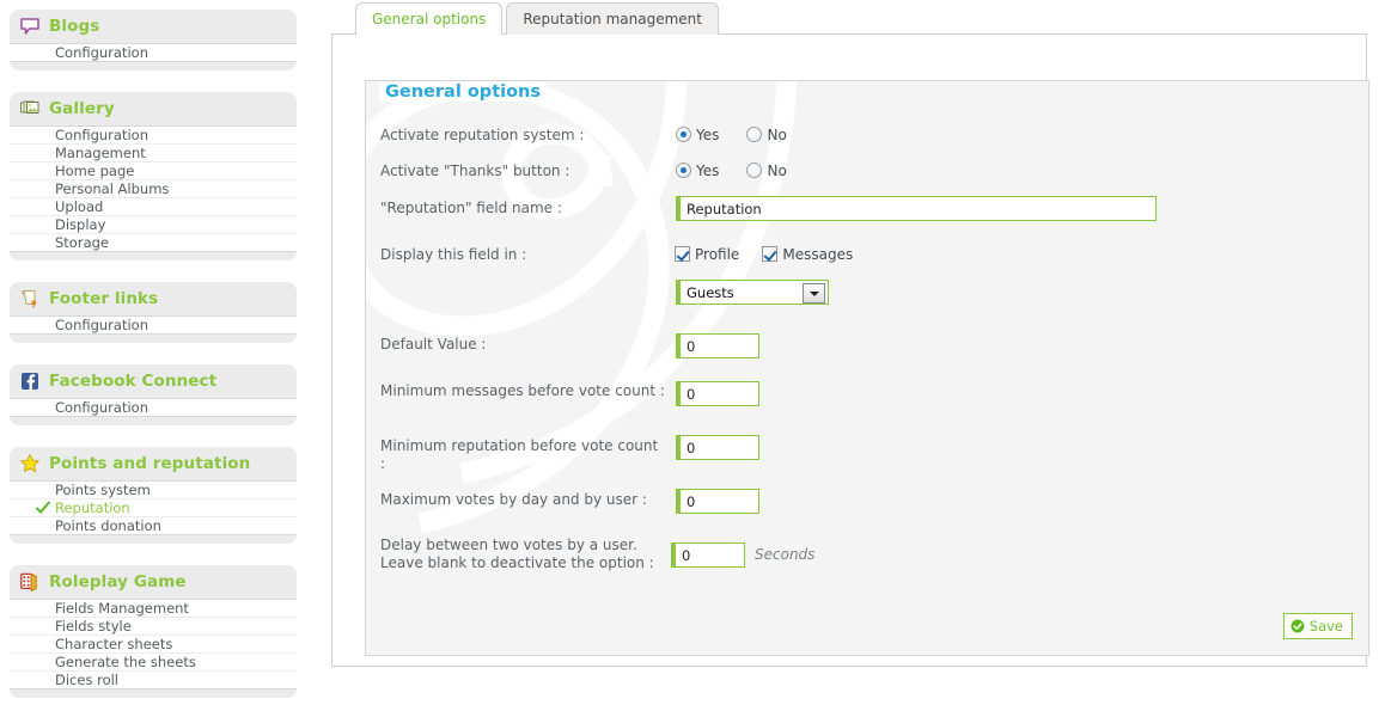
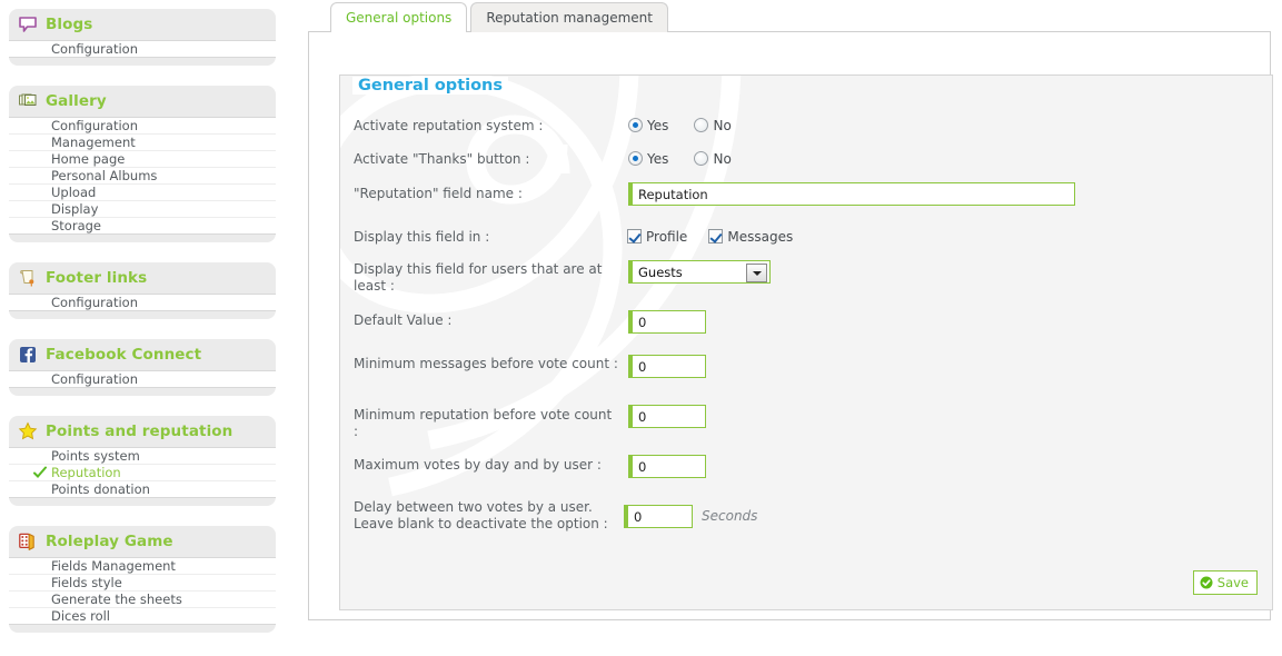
  Blogs
  Configuration
  Gallery
  Configuration
  Management
  Home page
  Personal Albums
  Upload
  Display
  Storage
  Footer links
  Configuration
  Facebook Connect
  Configuration
  Points and reputation
  Points system
  Reputation
  Points donation
  Roleplay Game
  Fields Management
  Fields style
- Character sheets
  Generate the sheets
  Dices roll
  General options
  Reputation management
  Activate reputation system :
  Yes
  No
  Activate "Thanks" button :
  Yes
  No
  "Reputation" field name :
  Reputation
  Display this field in :
  Profile
  Messages
+ Display this field for users that are at least :
  Guests
  Default Value :
  0
  Minimum messages before vote count :
  0
  Minimum reputation before vote count :
  0
  Maximum votes by day and by user :
  0
  Delay between two votes by a user. Leave blank to deactivate the option :
  0
  Seconds
  Save
  General options
